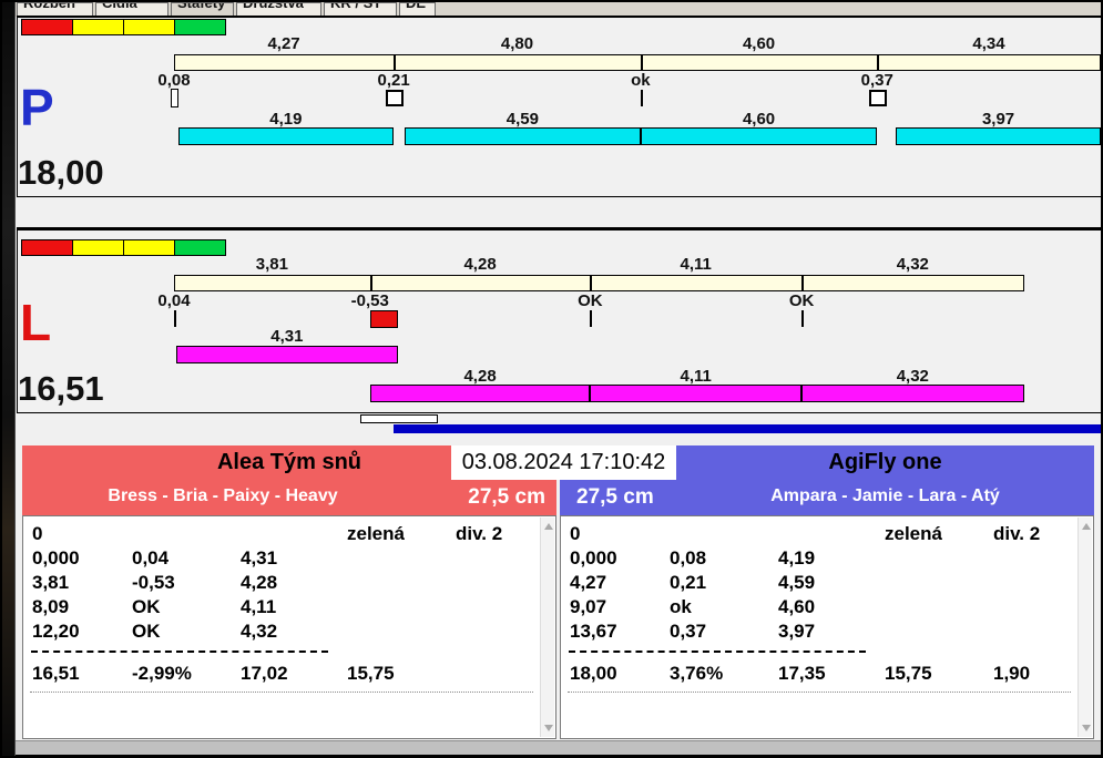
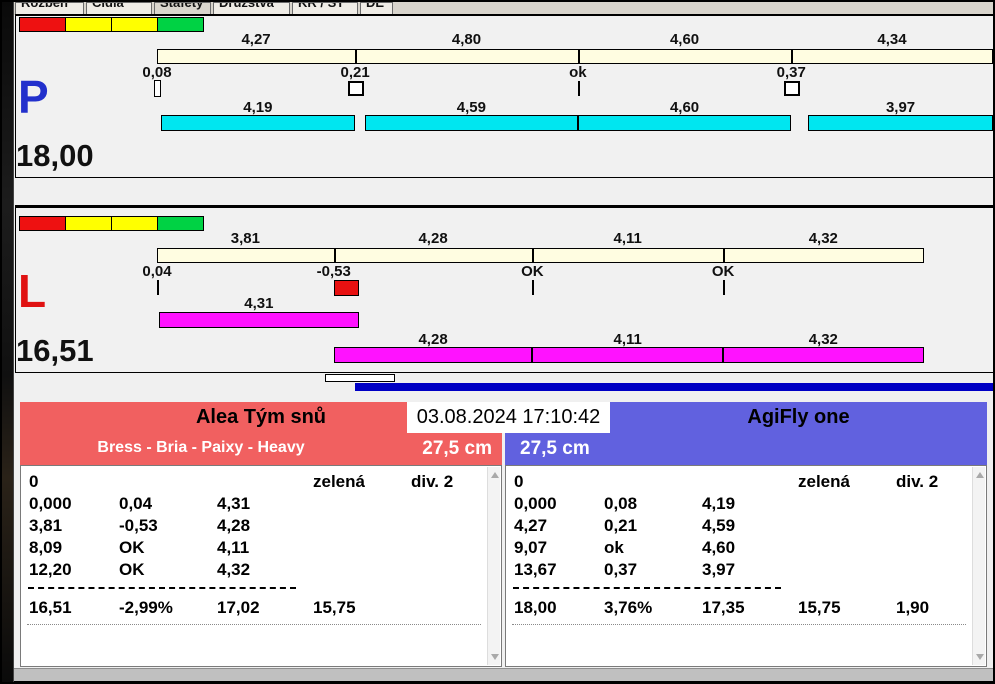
  Rozběh
  Čidla
  Štafety
  Družstva
  KR / ST
  DE
  Alea Tým snů
  Bress - Bria - Paixy - Heavy
  27,5 cm
  AgiFly one
- Ampara - Jamie - Lara - Atý
  27,5 cm
  03.08.2024 17:10:42
  0
  zelená
  div. 2
  0,000
  0,04
  4,31
  3,81
  -0,53
  4,28
  8,09
  OK
  4,11
  12,20
  OK
  4,32
  16,51
  -2,99%
  17,02
  15,75
  0
  zelená
  div. 2
  0,000
  0,08
  4,19
  4,27
  0,21
  4,59
  9,07
  ok
  4,60
  13,67
  0,37
  3,97
  18,00
  3,76%
  17,35
  15,75
  1,90
  4,27
  4,80
  4,60
  4,34
  0,08
  0,21
  ok
  0,37
  4,19
  4,59
  4,60
  3,97
  P
  18,00
  3,81
  4,28
  4,11
  4,32
  0,04
  -0,53
  OK
  OK
  4,31
  4,28
  4,11
  4,32
  L
  16,51
